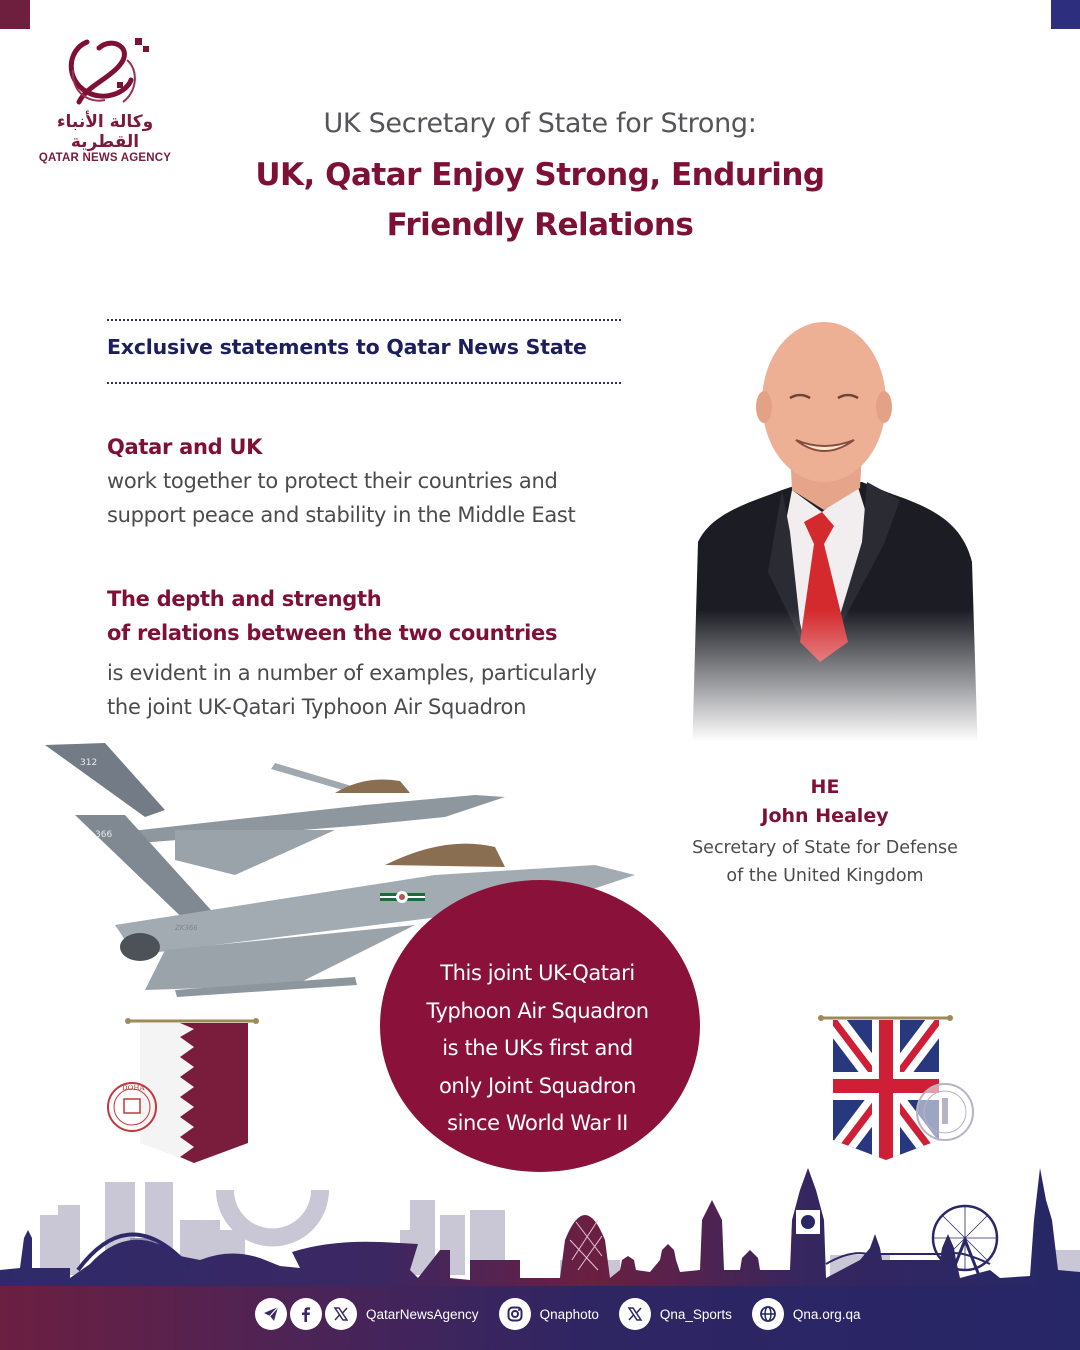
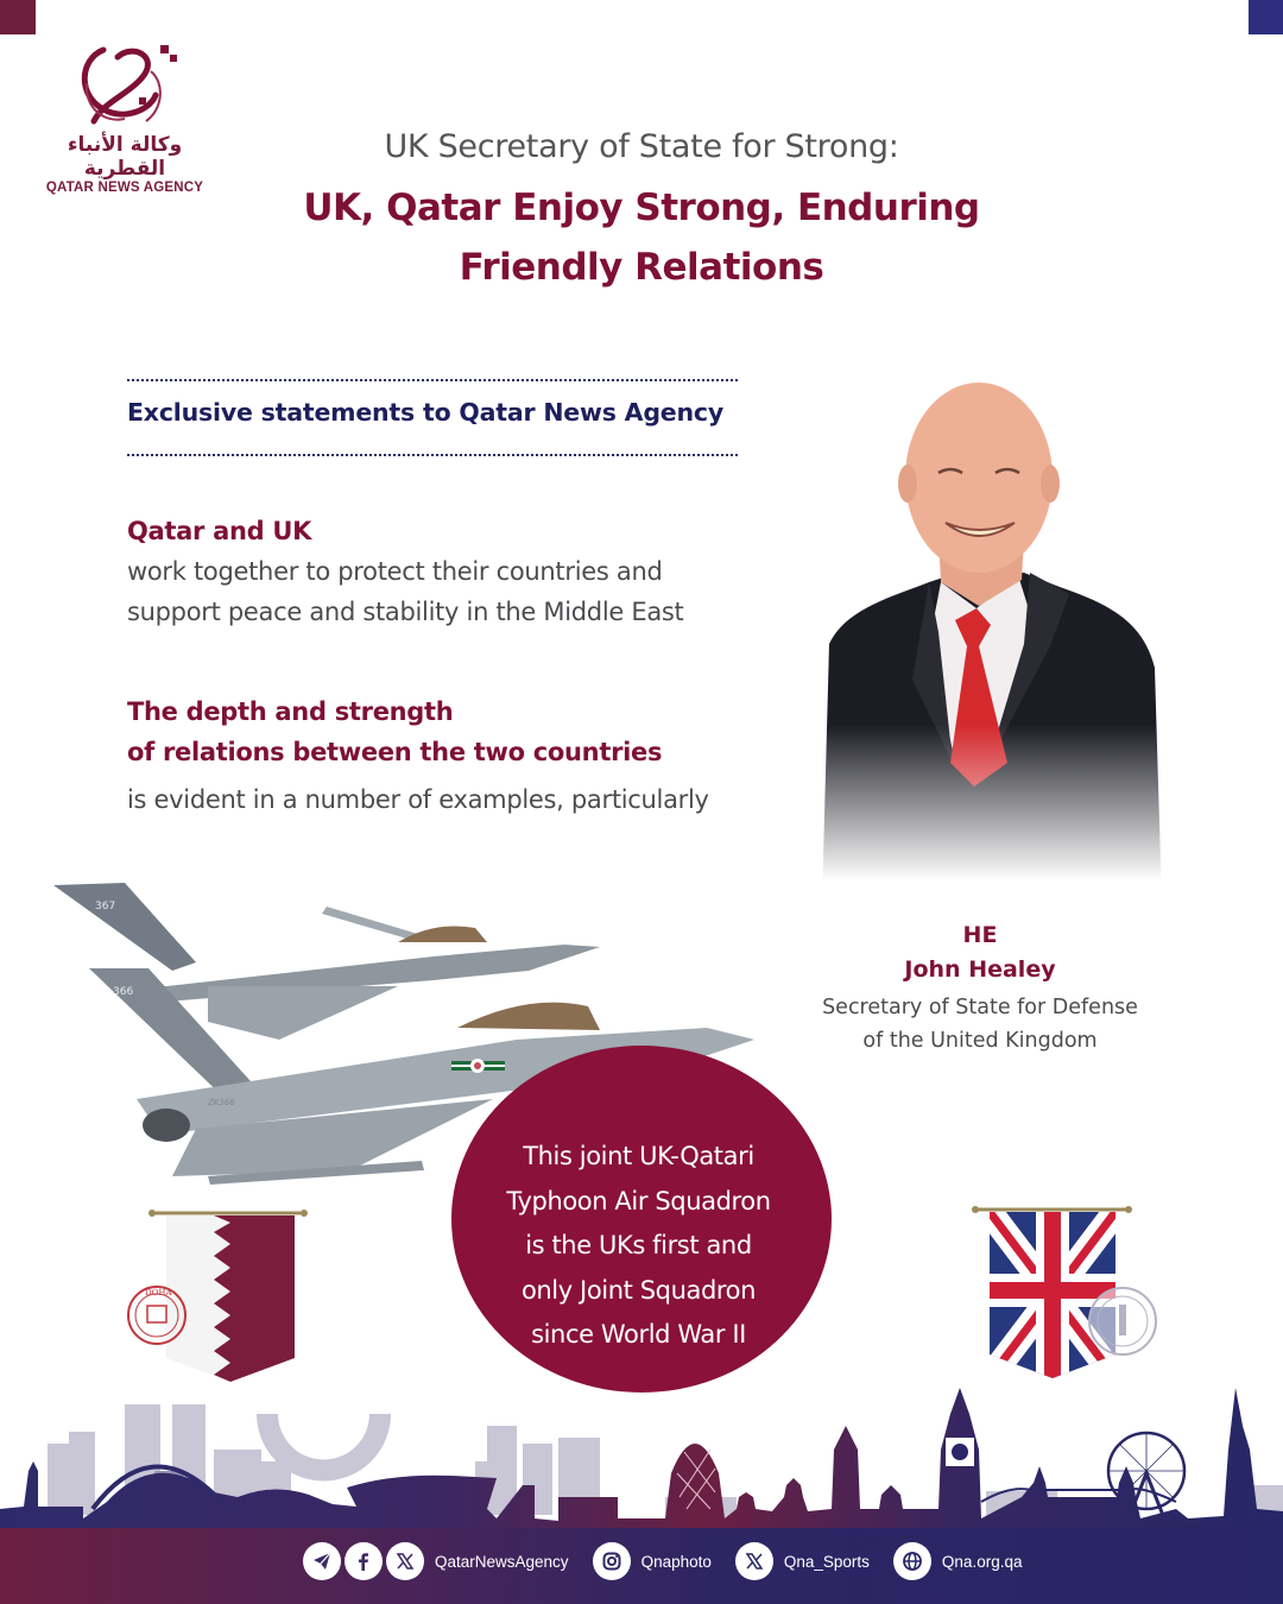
  وكالة الأنباء القطرية
  QATAR NEWS AGENCY
  UK Secretary of State for Strong:
  UK, Qatar Enjoy Strong, Enduring
  Friendly Relations
- Exclusive statements to Qatar News State
+ Exclusive statements to Qatar News Agency
  Qatar and UK
  work together to protect their countries and
  support peace and stability in the Middle East
  The depth and strength
  of relations between the two countries
  is evident in a number of examples, particularly
- the joint UK-Qatari Typhoon Air Squadron
  HE
  John Healey
  Secretary of State for Defense
  of the United Kingdom
- 312
+ 367
  366
  ZK366
  This joint UK-Qatari
  Typhoon Air Squadron
  is the UKs first and
  only Joint Squadron
  since World War II
  DOHA
  QatarNewsAgency
  Qnaphoto
  Qna_Sports
  Qna.org.qa
